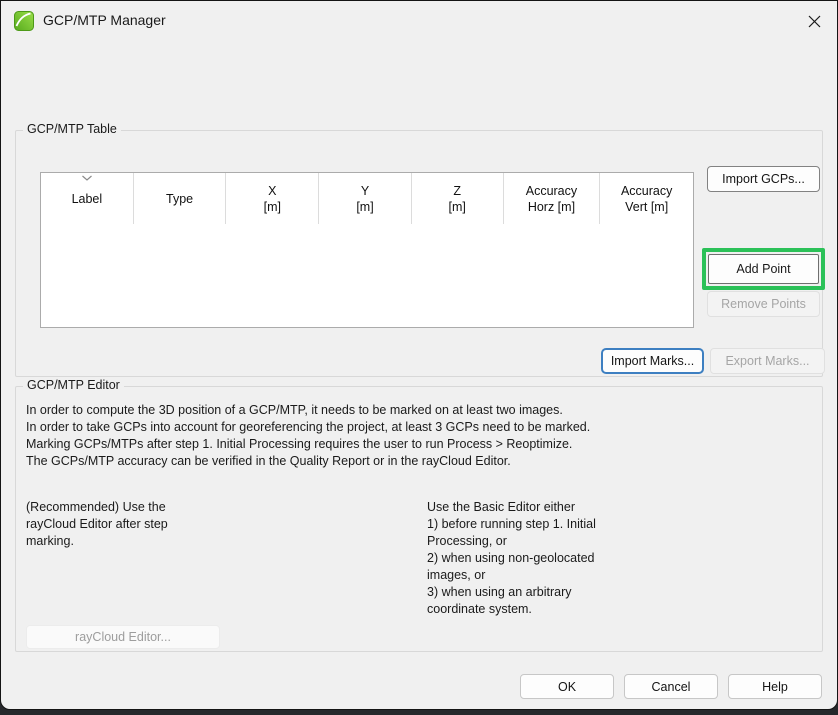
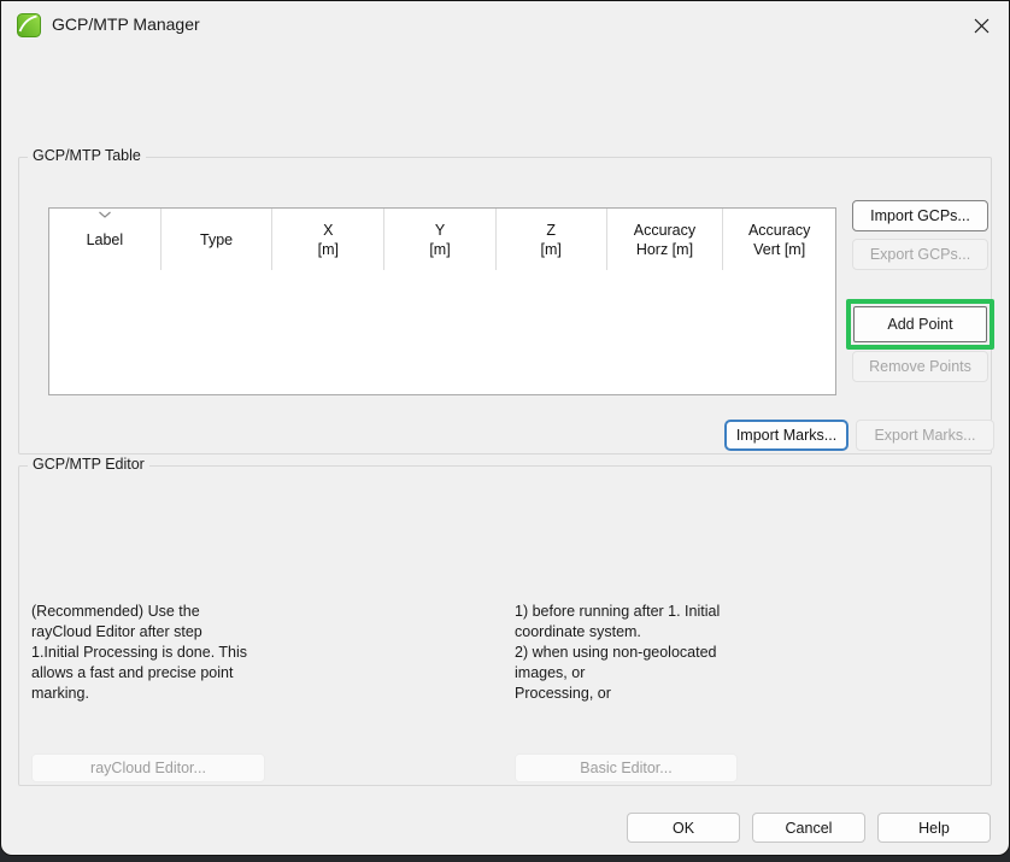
  GCP/MTP Manager
  GCP/MTP Table
  Label
  Type
  X
  [m]
  Y
  [m]
  Z
  [m]
  Accuracy
  Horz [m]
  Accuracy
  Vert [m]
  Import GCPs...
+ Export GCPs...
  Add Point
  Remove Points
  Import Marks...
  Export Marks...
  GCP/MTP Editor
- In order to compute the 3D position of a GCP/MTP, it needs to be marked on at least two images.
- In order to take GCPs into account for georeferencing the project, at least 3 GCPs need to be marked.
- Marking GCPs/MTPs after step 1. Initial Processing requires the user to run Process > Reoptimize.
- The GCPs/MTP accuracy can be verified in the Quality Report or in the rayCloud Editor.
  (Recommended) Use the
  rayCloud Editor after step
+ 1.Initial Processing is done. This
+ allows a fast and precise point
  marking.
- Use the Basic Editor either
- 1) before running step 1. Initial
+ 1) before running after 1. Initial
- Processing, or
+ coordinate system.
  2) when using non-geolocated
  images, or
- 3) when using an arbitrary
- coordinate system.
+ Processing, or
  rayCloud Editor...
+ Basic Editor...
  OK
  Cancel
  Help
